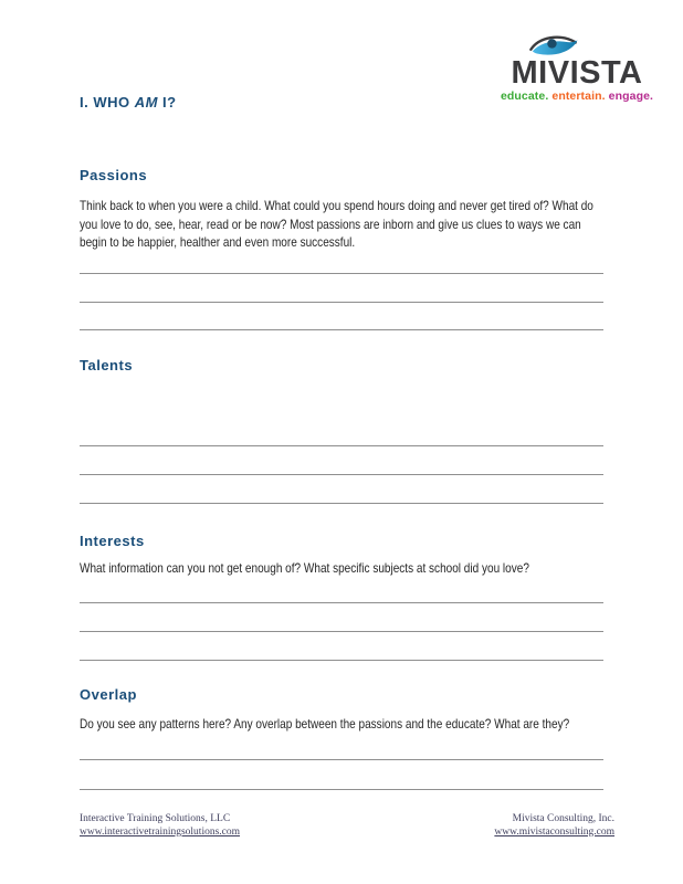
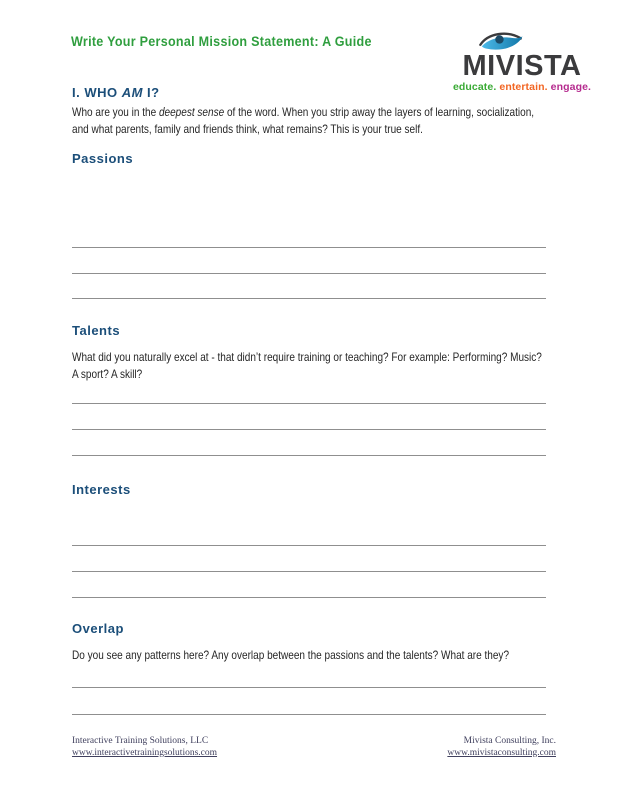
+ Write Your Personal Mission Statement: A Guide
  MIVISTA
  educate. entertain. engage.
  I. WHO AM I?
+ Who are you in the deepest sense of the word. When you strip away the layers of learning, socialization, and what parents, family and friends think, what remains? This is your true self.
  Passions
- Think back to when you were a child. What could you spend hours doing and never get tired of? What do you love to do, see, hear, read or be now? Most passions are inborn and give us clues to ways we can begin to be happier, healther and even more successful.
  Talents
+ What did you naturally excel at - that didn’t require training or teaching? For example: Performing? Music? A sport? A skill?
  Interests
- What information can you not get enough of? What specific subjects at school did you love?
  Overlap
- Do you see any patterns here? Any overlap between the passions and the educate? What are they?
+ Do you see any patterns here? Any overlap between the passions and the talents? What are they?
  Interactive Training Solutions, LLC
  www.interactivetrainingsolutions.com
  Mivista Consulting, Inc.
  www.mivistaconsulting.com
